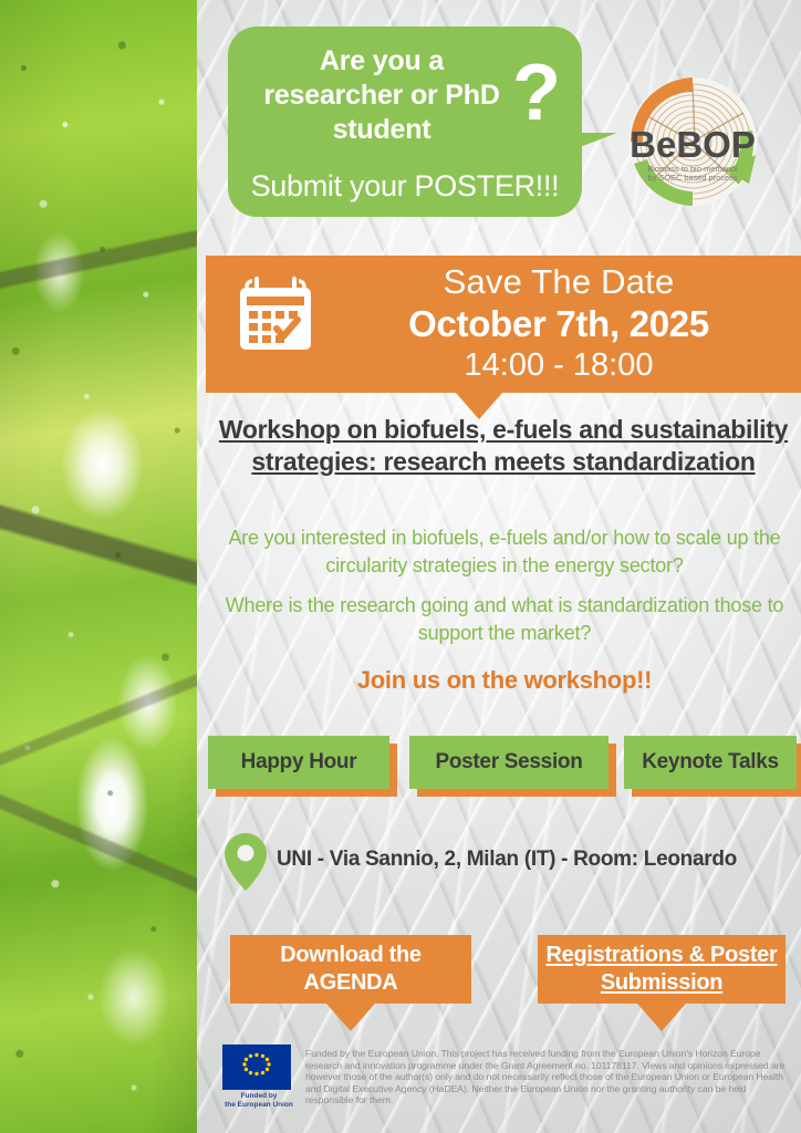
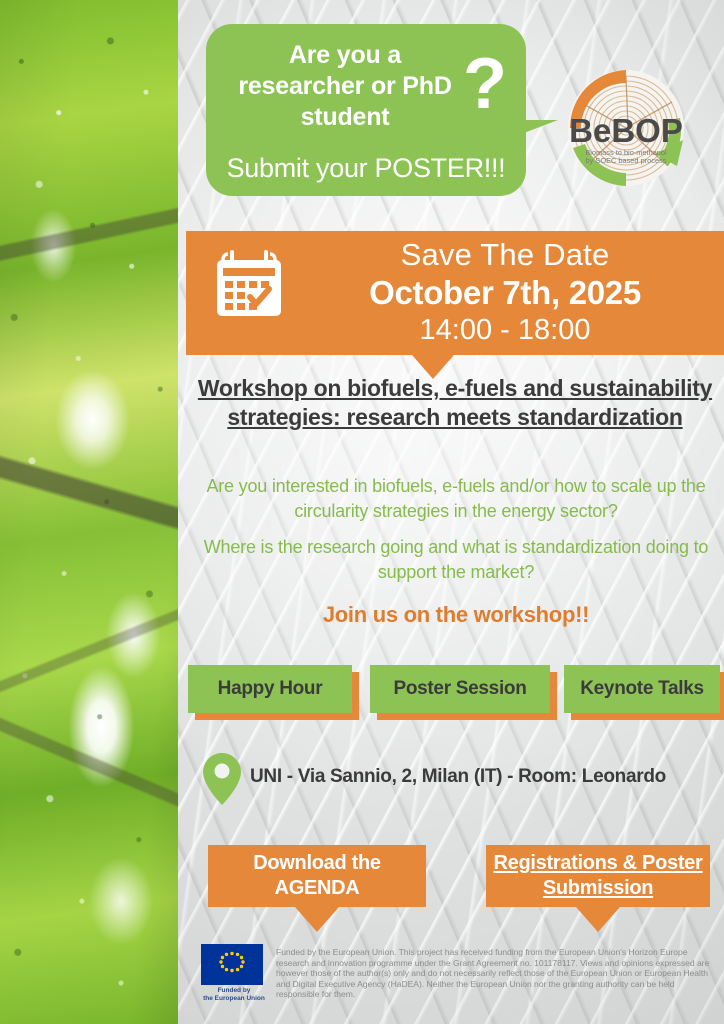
  Are you a
  researcher or PhD
  student
  ?
  Submit your POSTER!!!
  BeBOP
  Biomass to bio-methanol
  by SOEC based process
  Save The Date
  October 7th, 2025
  14:00 - 18:00
  Workshop on biofuels, e-fuels and sustainability strategies: research meets standardization
  Are you interested in biofuels, e-fuels and/or how to scale up the circularity strategies in the energy sector?
- Where is the research going and what is standardization those to support the market?
+ Where is the research going and what is standardization doing to support the market?
  Join us on the workshop!!
  Happy Hour
  Poster Session
  Keynote Talks
  UNI - Via Sannio, 2, Milan (IT) - Room: Leonardo
  Download the
  AGENDA
  Registrations & Poster
  Submission
  Funded by the European Union. This project has received funding from the European Union's Horizon Europe research and innovation programme under the Grant Agreement no. 101178117. Views and opinions expressed are however those of the author(s) only and do not necessarily reflect those of the European Union or European Health and Digital Executive Agency (HaDEA). Neither the European Union nor the granting authority can be held responsible for them.
